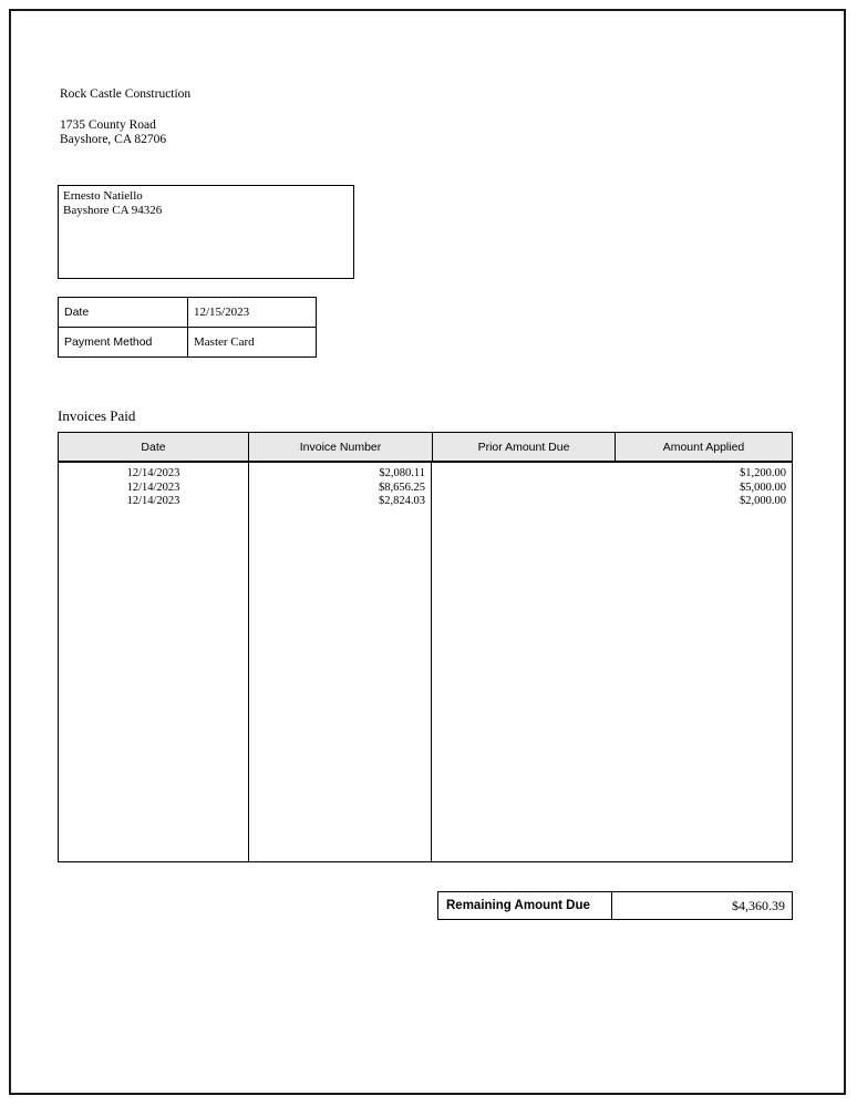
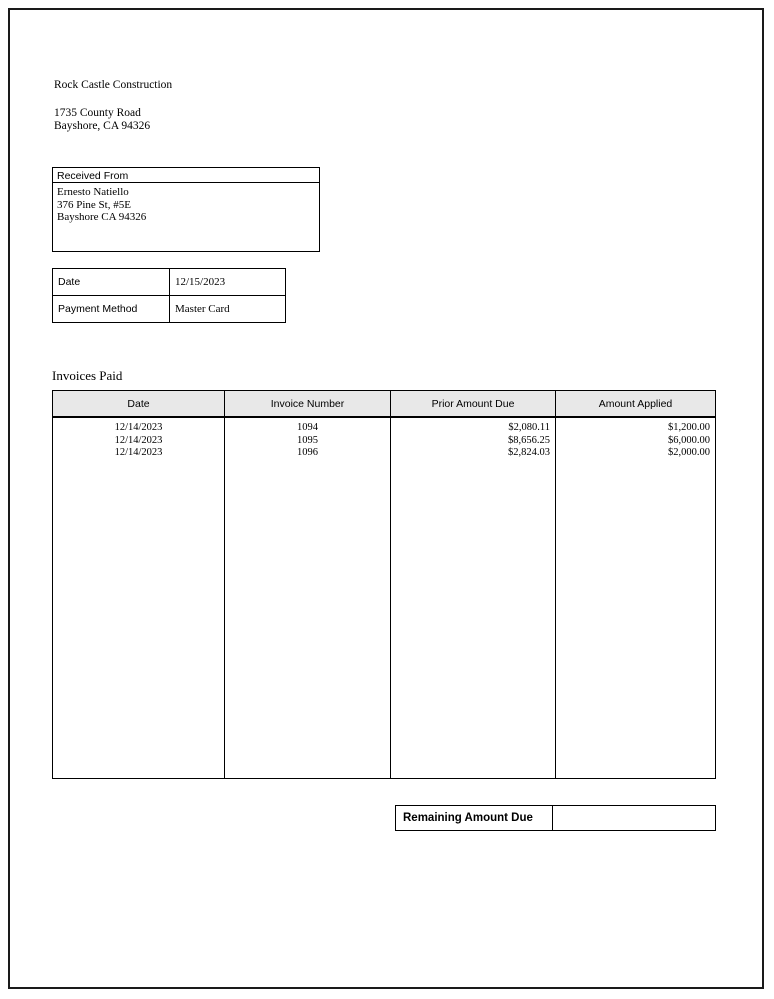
  Rock Castle Construction
  1735 County Road
- Bayshore, CA 82706
+ Bayshore, CA 94326
+ Received From
  Ernesto Natiello
+ 376 Pine St, #5E
  Bayshore CA 94326
  Date	12/15/2023
  Payment Method	Master Card
  Invoices Paid
  Date
  Invoice Number
  Prior Amount Due
  Amount Applied
  12/14/2023
  12/14/2023
  12/14/2023
+ 1094
+ 1095
+ 1096
  $2,080.11
  $8,656.25
  $2,824.03
  $1,200.00
- $5,000.00
+ $6,000.00
  $2,000.00
  Remaining Amount Due
- $4,360.39
